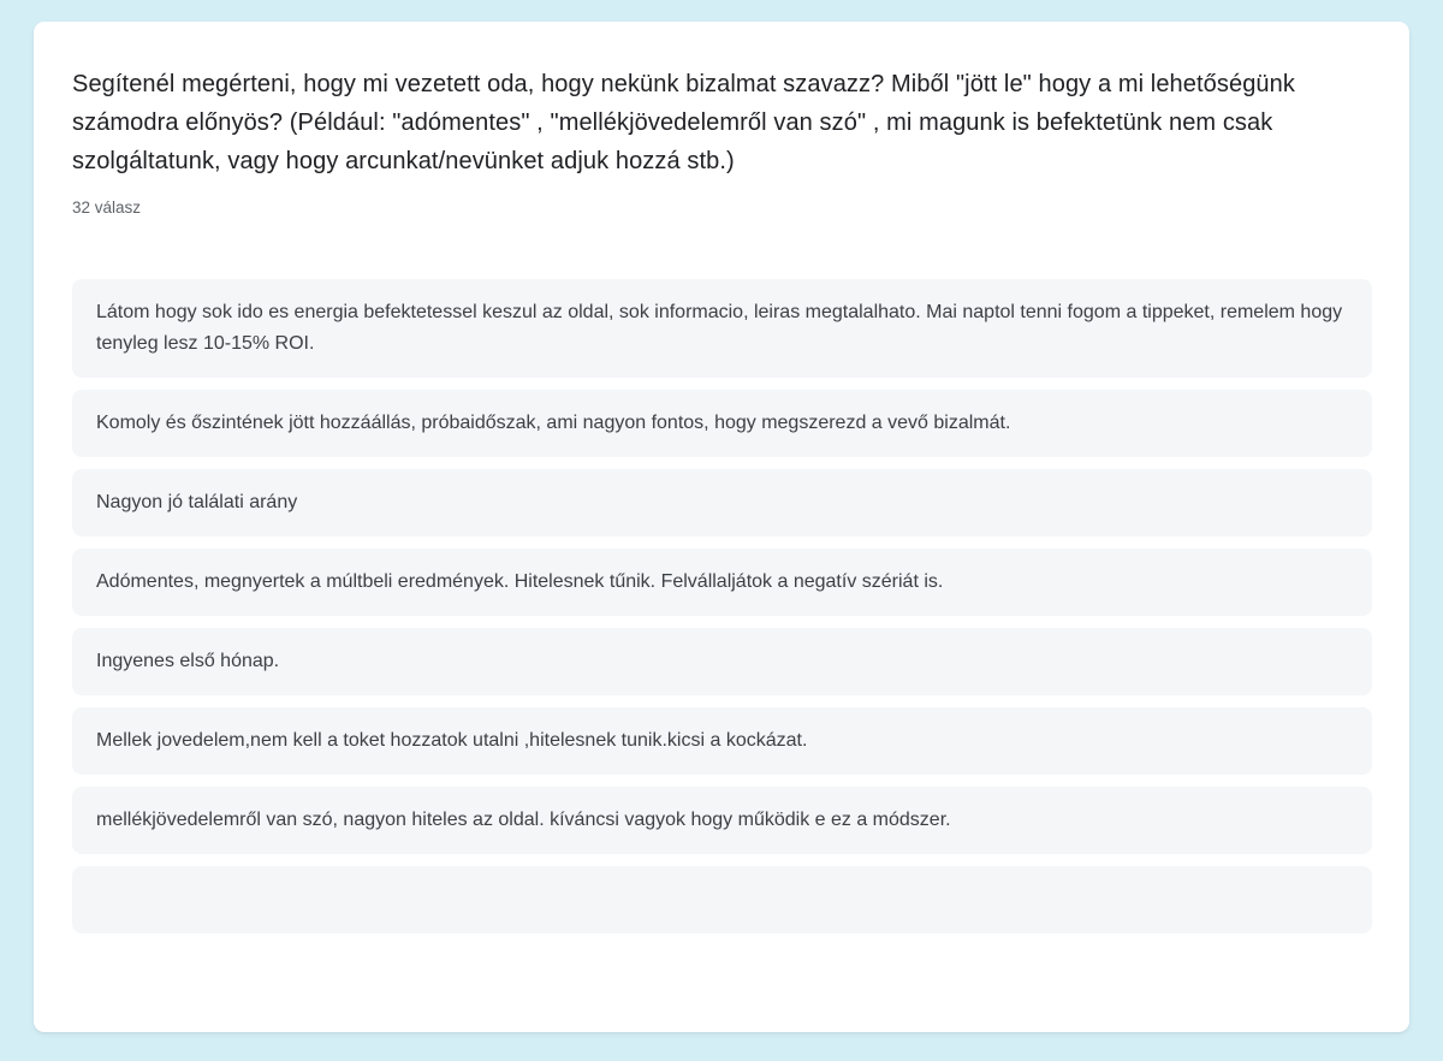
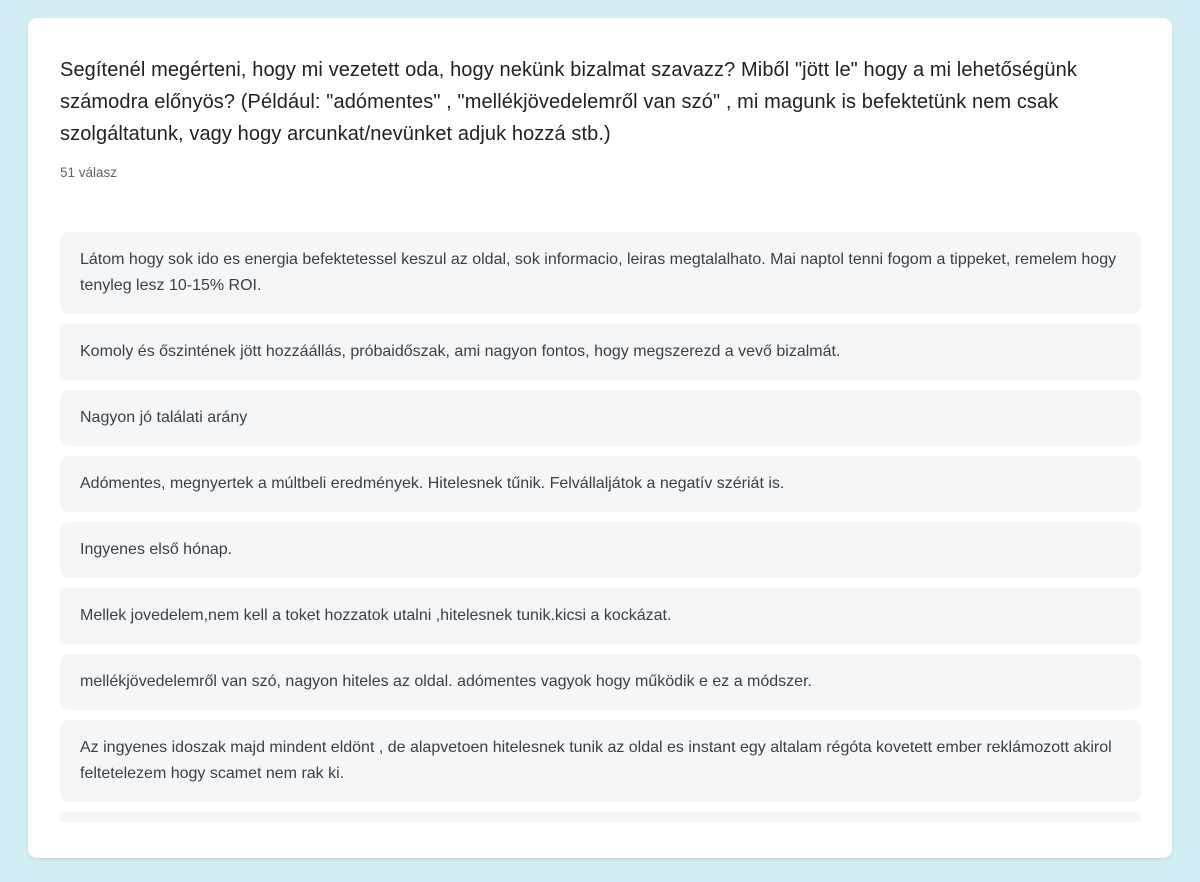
  Segítenél megérteni, hogy mi vezetett oda, hogy nekünk bizalmat szavazz? Miből "jött le" hogy a mi lehetőségünk számodra előnyös? (Például: "adómentes" , "mellékjövedelemről van szó" , mi magunk is befektetünk nem csak szolgáltatunk, vagy hogy arcunkat/nevünket adjuk hozzá stb.)
- 32 válasz
+ 51 válasz
  Látom hogy sok ido es energia befektetessel keszul az oldal, sok informacio, leiras megtalalhato. Mai naptol tenni fogom a tippeket, remelem hogy tenyleg lesz 10-15% ROI.
  Komoly és őszintének jött hozzáállás, próbaidőszak, ami nagyon fontos, hogy megszerezd a vevő bizalmát.
  Nagyon jó találati arány
  Adómentes, megnyertek a múltbeli eredmények. Hitelesnek tűnik. Felvállaljátok a negatív szériát is.
  Ingyenes első hónap.
  Mellek jovedelem,nem kell a toket hozzatok utalni ,hitelesnek tunik.kicsi a kockázat.
- mellékjövedelemről van szó, nagyon hiteles az oldal. kíváncsi vagyok hogy működik e ez a módszer.
+ mellékjövedelemről van szó, nagyon hiteles az oldal. adómentes vagyok hogy működik e ez a módszer.
+ Az ingyenes idoszak majd mindent eldönt , de alapvetoen hitelesnek tunik az oldal es instant egy altalam régóta kovetett ember reklámozott akirol feltetelezem hogy scamet nem rak ki.
